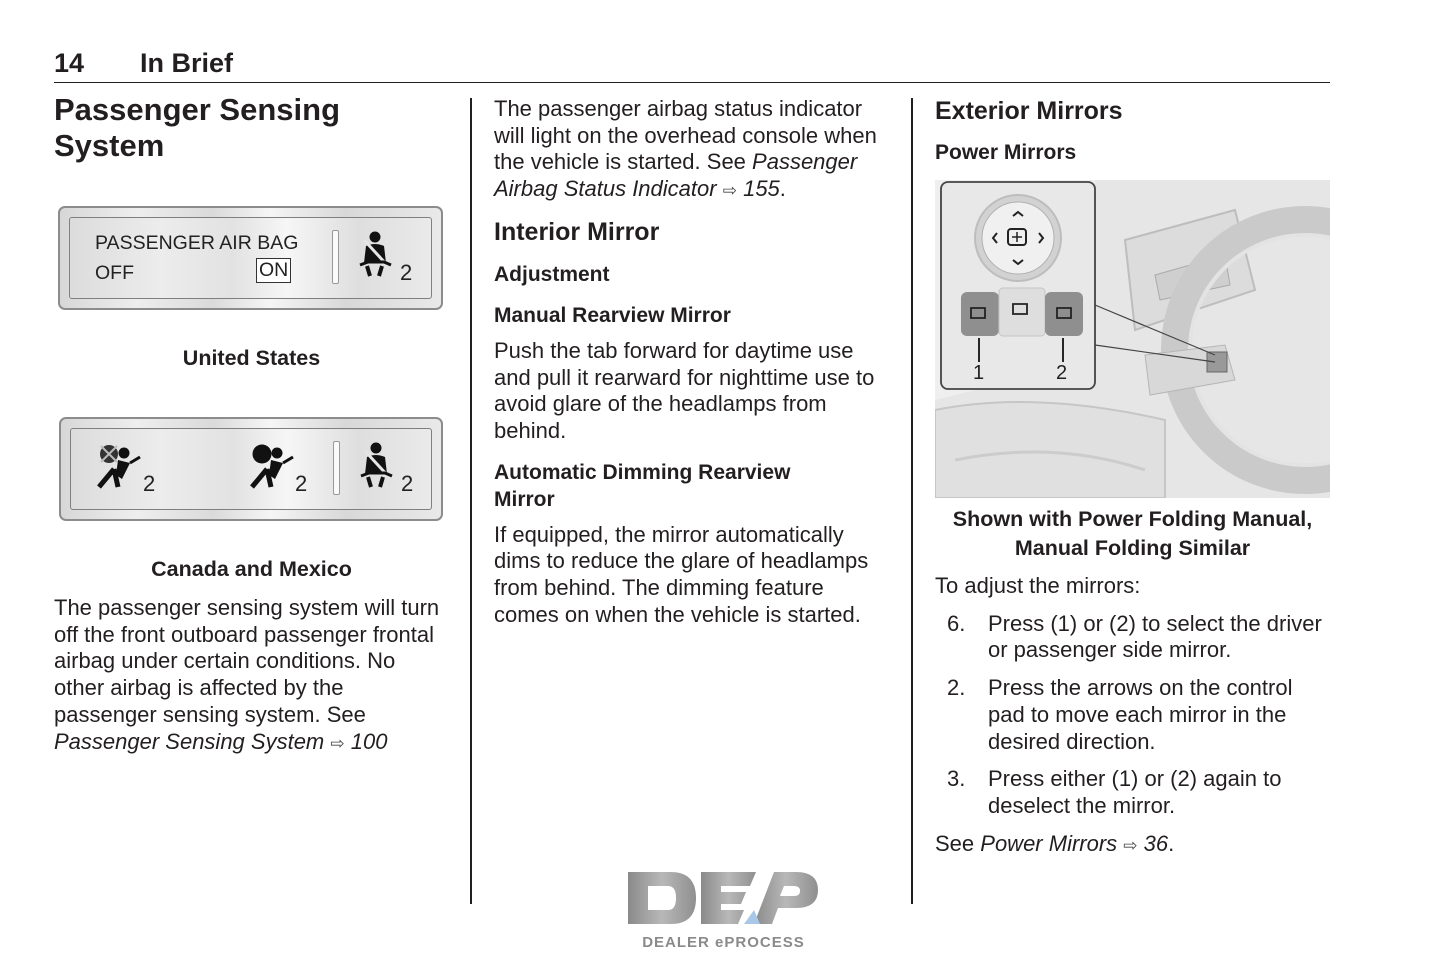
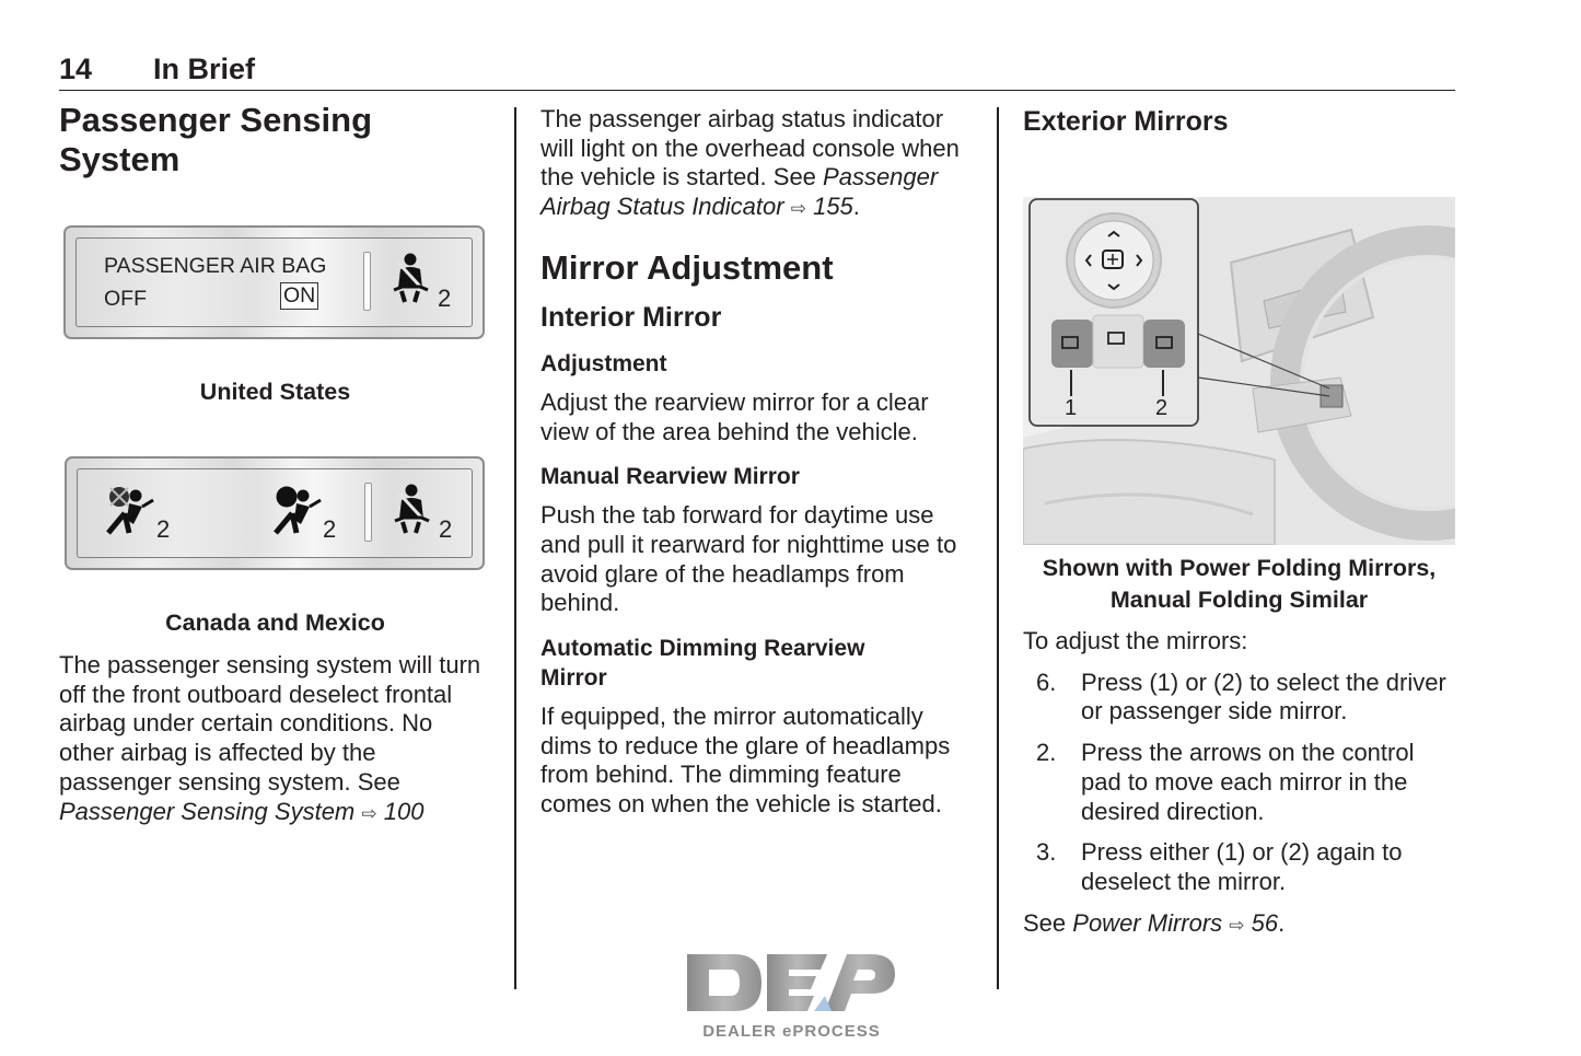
  14
  In Brief
  Passenger Sensing System
  PASSENGER AIR BAG
  OFF
  ON
  2
  United States
  2
  2
  2
  Canada and Mexico
- The passenger sensing system will turn off the front outboard passenger frontal airbag under certain conditions. No other airbag is affected by the passenger sensing system. See Passenger Sensing System ⇨ 100
+ The passenger sensing system will turn off the front outboard deselect frontal airbag under certain conditions. No other airbag is affected by the passenger sensing system. See Passenger Sensing System ⇨ 100
  The passenger airbag status indicator will light on the overhead console when the vehicle is started. See Passenger Airbag Status Indicator ⇨ 155.
+ Mirror Adjustment
  Interior Mirror
  Adjustment
+ Adjust the rearview mirror for a clear view of the area behind the vehicle.
  Manual Rearview Mirror
  Push the tab forward for daytime use and pull it rearward for nighttime use to avoid glare of the headlamps from behind.
  Automatic Dimming Rearview Mirror
  If equipped, the mirror automatically dims to reduce the glare of headlamps from behind. The dimming feature comes on when the vehicle is started.
  Exterior Mirrors
- Power Mirrors
  1
  2
- Shown with Power Folding Manual, Manual Folding Similar
+ Shown with Power Folding Mirrors, Manual Folding Similar
  To adjust the mirrors:
  6.
  Press (1) or (2) to select the driver or passenger side mirror.
  2.
  Press the arrows on the control pad to move each mirror in the desired direction.
  3.
  Press either (1) or (2) again to deselect the mirror.
- See Power Mirrors ⇨ 36.
+ See Power Mirrors ⇨ 56.
  DEALER ePROCESS
